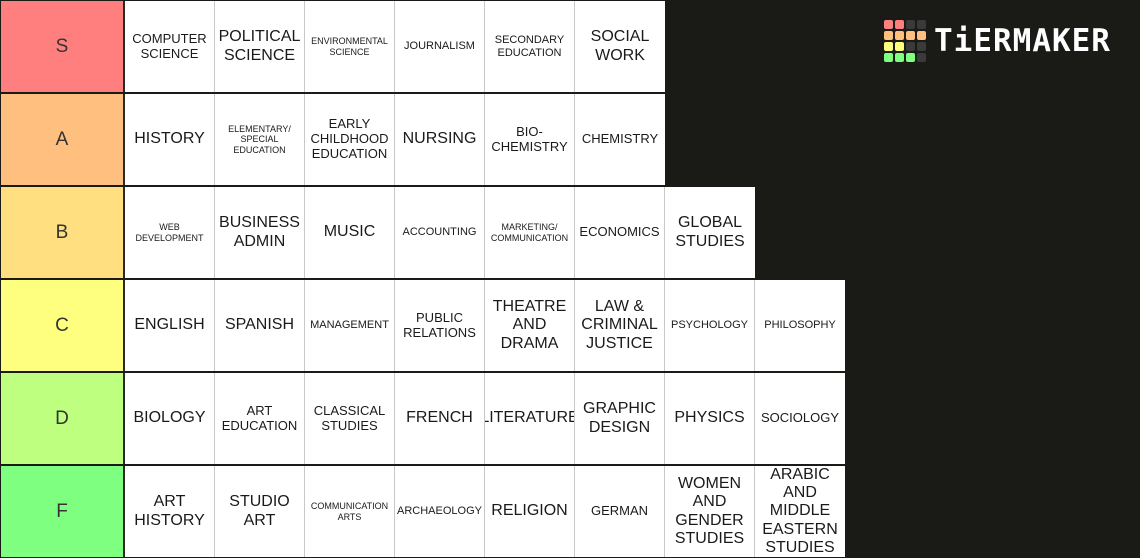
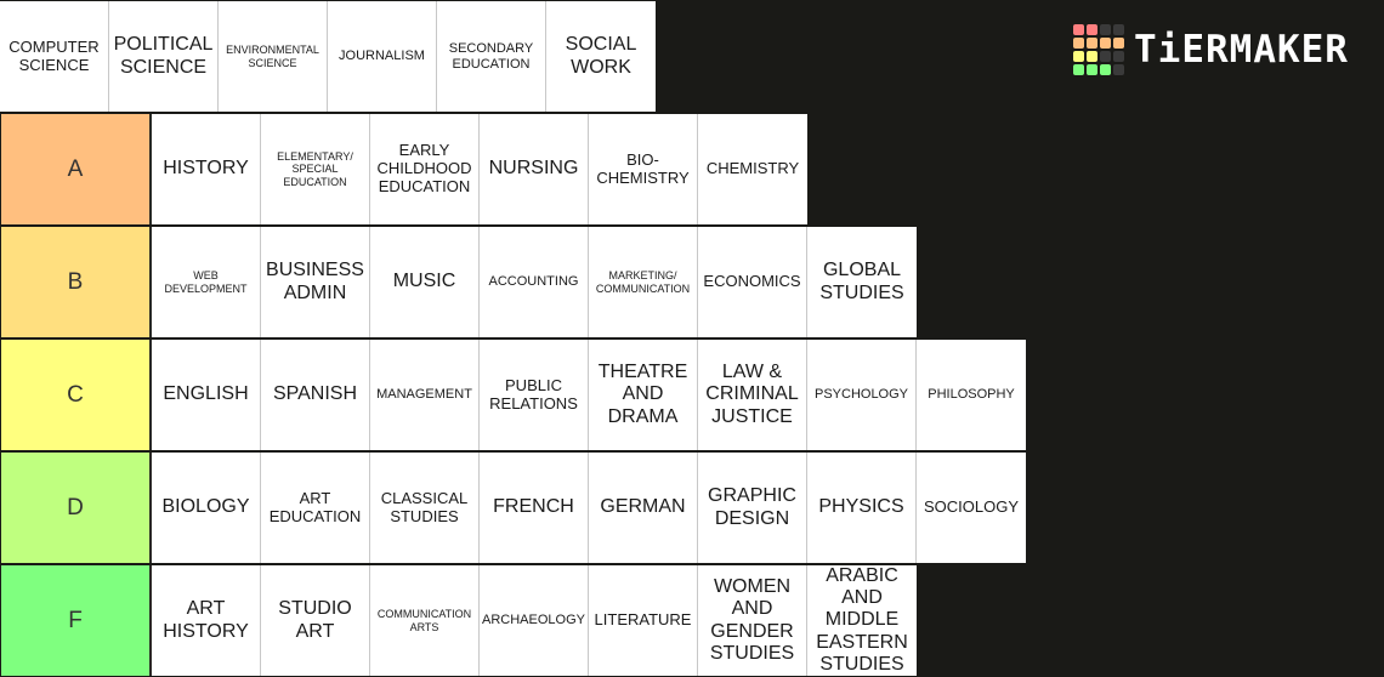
- S
  COMPUTER
  SCIENCE
  POLITICAL
  SCIENCE
  ENVIRONMENTAL
  SCIENCE
  JOURNALISM
  SECONDARY
  EDUCATION
  SOCIAL
  WORK
  A
  HISTORY
  ELEMENTARY/
  SPECIAL
  EDUCATION
  EARLY
  CHILDHOOD
  EDUCATION
  NURSING
  BIO-
  CHEMISTRY
  CHEMISTRY
  B
  WEB
  DEVELOPMENT
  BUSINESS
  ADMIN
  MUSIC
  ACCOUNTING
  MARKETING/
  COMMUNICATION
  ECONOMICS
  GLOBAL
  STUDIES
  C
  ENGLISH
  SPANISH
  MANAGEMENT
  PUBLIC
  RELATIONS
  THEATRE
  AND
  DRAMA
  LAW &
  CRIMINAL
  JUSTICE
  PSYCHOLOGY
  PHILOSOPHY
  D
  BIOLOGY
  ART
  EDUCATION
  CLASSICAL
  STUDIES
  FRENCH
- LITERATURE
+ GERMAN
  GRAPHIC
  DESIGN
  PHYSICS
  SOCIOLOGY
  F
  ART
  HISTORY
  STUDIO
  ART
  COMMUNICATION
  ARTS
  ARCHAEOLOGY
- RELIGION
- GERMAN
+ LITERATURE
  WOMEN
  AND
  GENDER
  STUDIES
  ARABIC
  AND
  MIDDLE
  EASTERN
  STUDIES
  TiERMAKER
